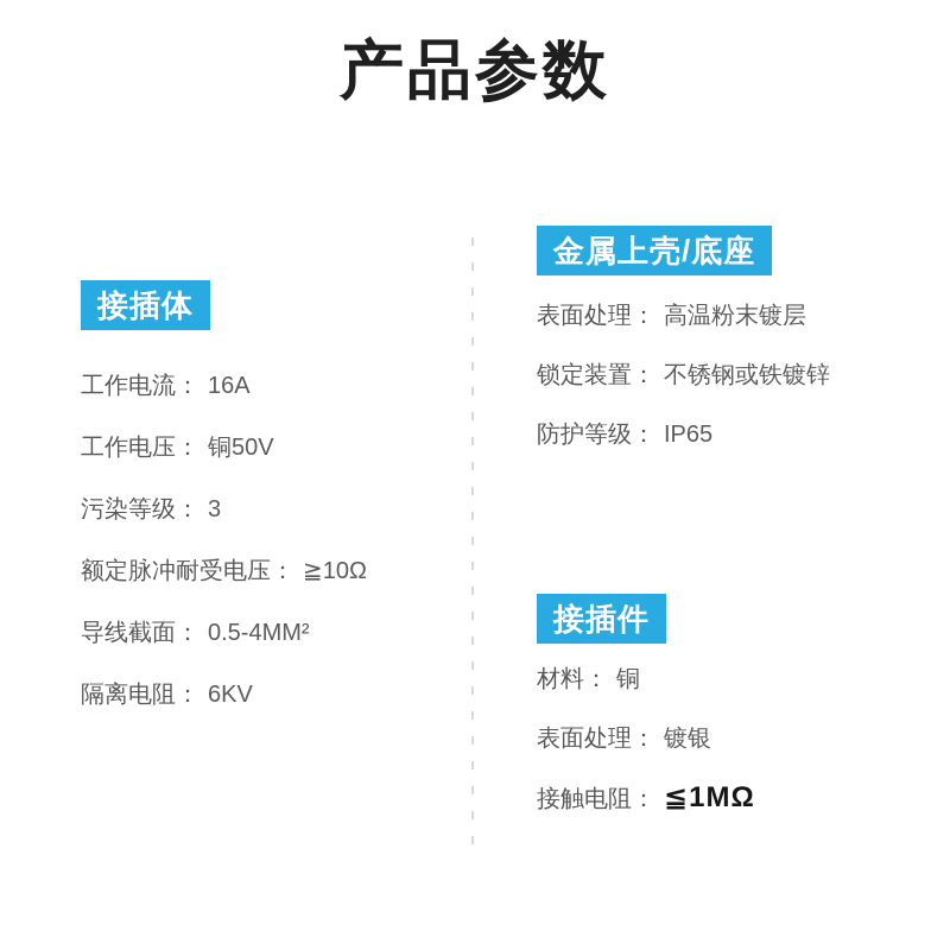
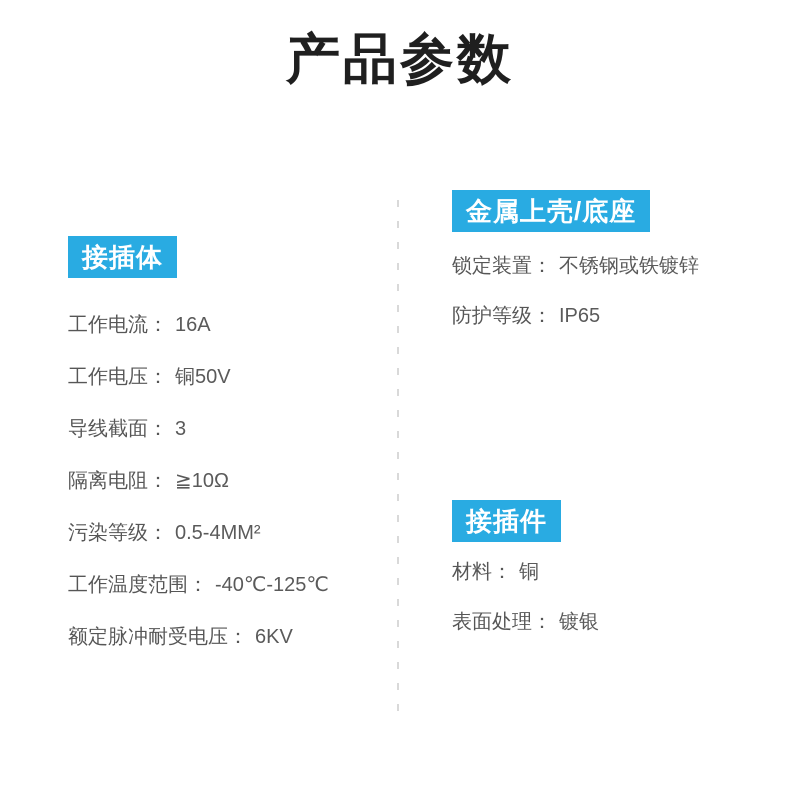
  产品参数
  接插体
  工作电流： 16A
  工作电压： 铜50V
- 污染等级： 3
+ 导线截面： 3
- 额定脉冲耐受电压： ≧10Ω
+ 隔离电阻： ≧10Ω
- 导线截面： 0.5-4MM²
+ 污染等级： 0.5-4MM²
+ 工作温度范围： -40℃-125℃
- 隔离电阻： 6KV
+ 额定脉冲耐受电压： 6KV
  金属上壳/底座
- 表面处理： 高温粉末镀层
  锁定装置： 不锈钢或铁镀锌
  防护等级： IP65
  接插件
  材料： 铜
  表面处理： 镀银
- 接触电阻： ≦1MΩ
